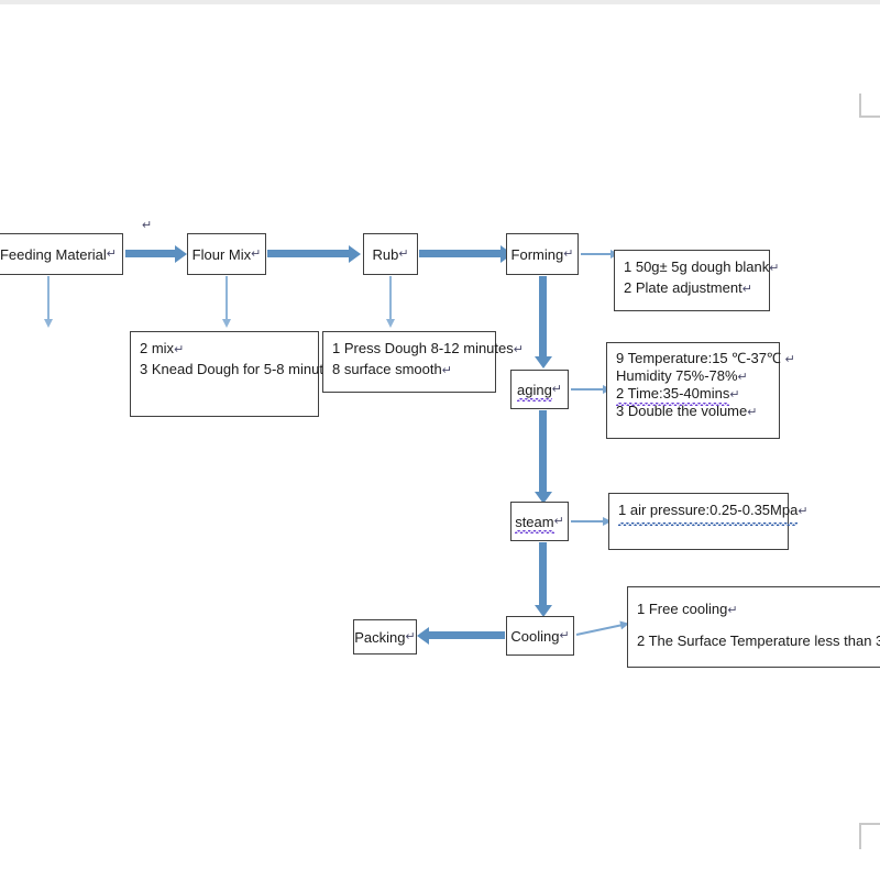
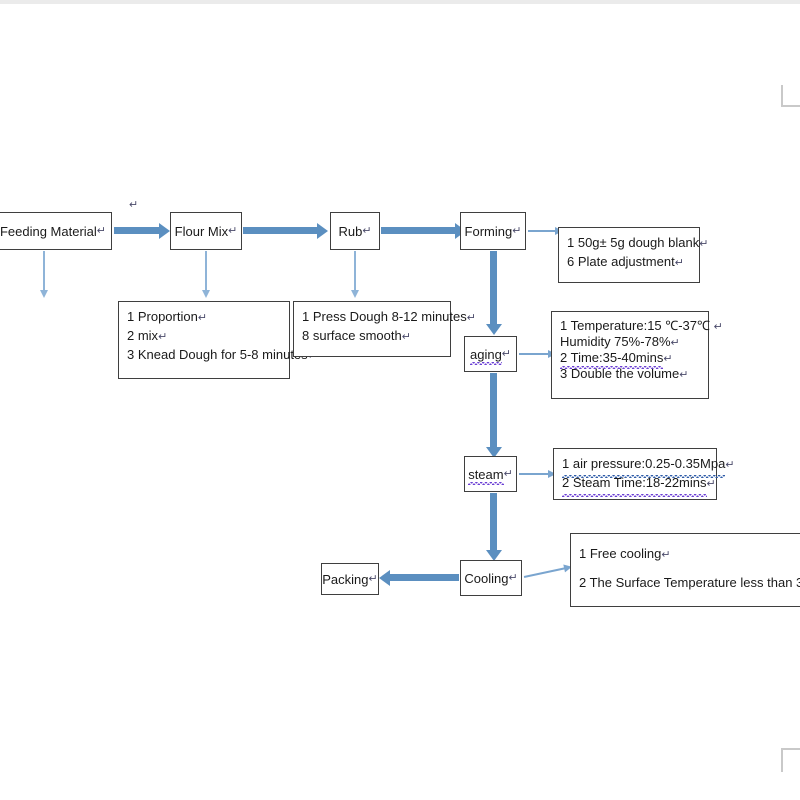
  Feeding Material
  ↵
  ↵
  Flour Mix
  ↵
  Rub
  ↵
  Forming
  ↵
  1 50g± 5g dough blank↵
- 2 Plate adjustment↵
+ 6 Plate adjustment↵
+ 1 Proportion↵
  2 mix↵
  3 Knead Dough for 5-8 minu
  1 Press Dough 8-12 minutes↵
  8 surface smooth↵
  aging
  ↵
- 9 Temperature:15 ℃-37℃ ↵
+ 1 Temperature:15 ℃-37℃ ↵
  Humidity 75%-78%↵
  2 Time:35-40mins↵
  3 Double the volume↵
  steam
  ↵
  1 air pressure:0.25-0.35Mpa↵
+ 2 Steam Time:18-22mins↵
  Cooling
  ↵
  Packing
  ↵
  1 Free cooling↵
  2 The Surface Temperature less than
